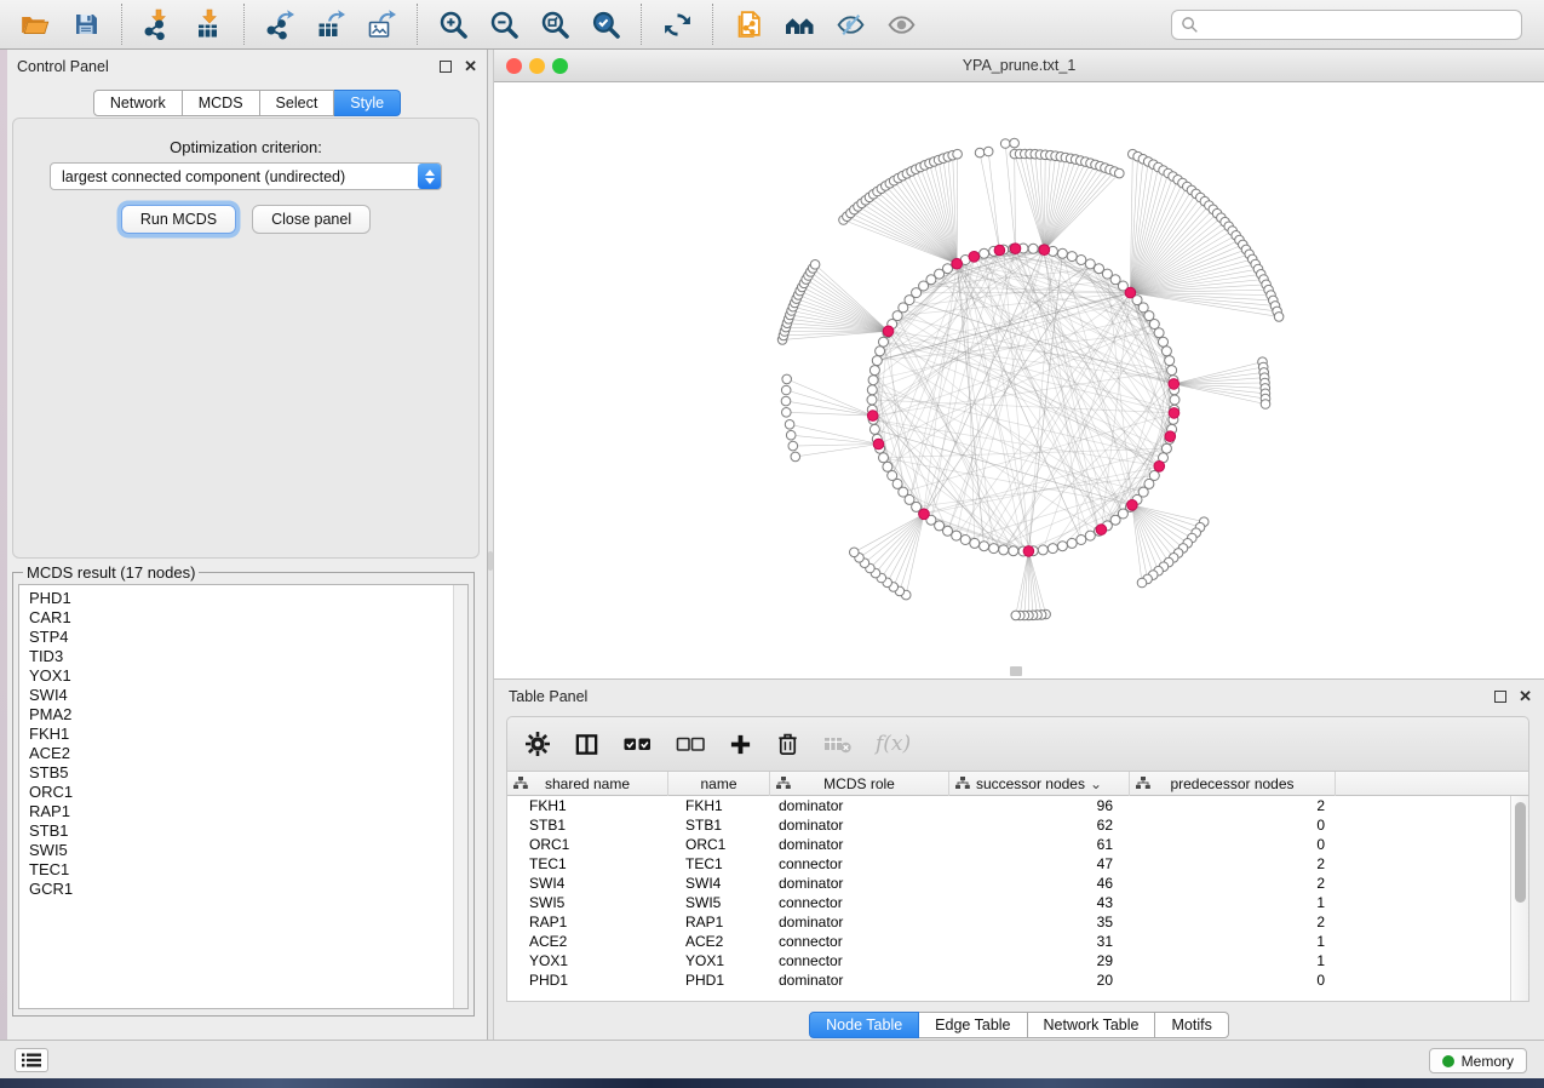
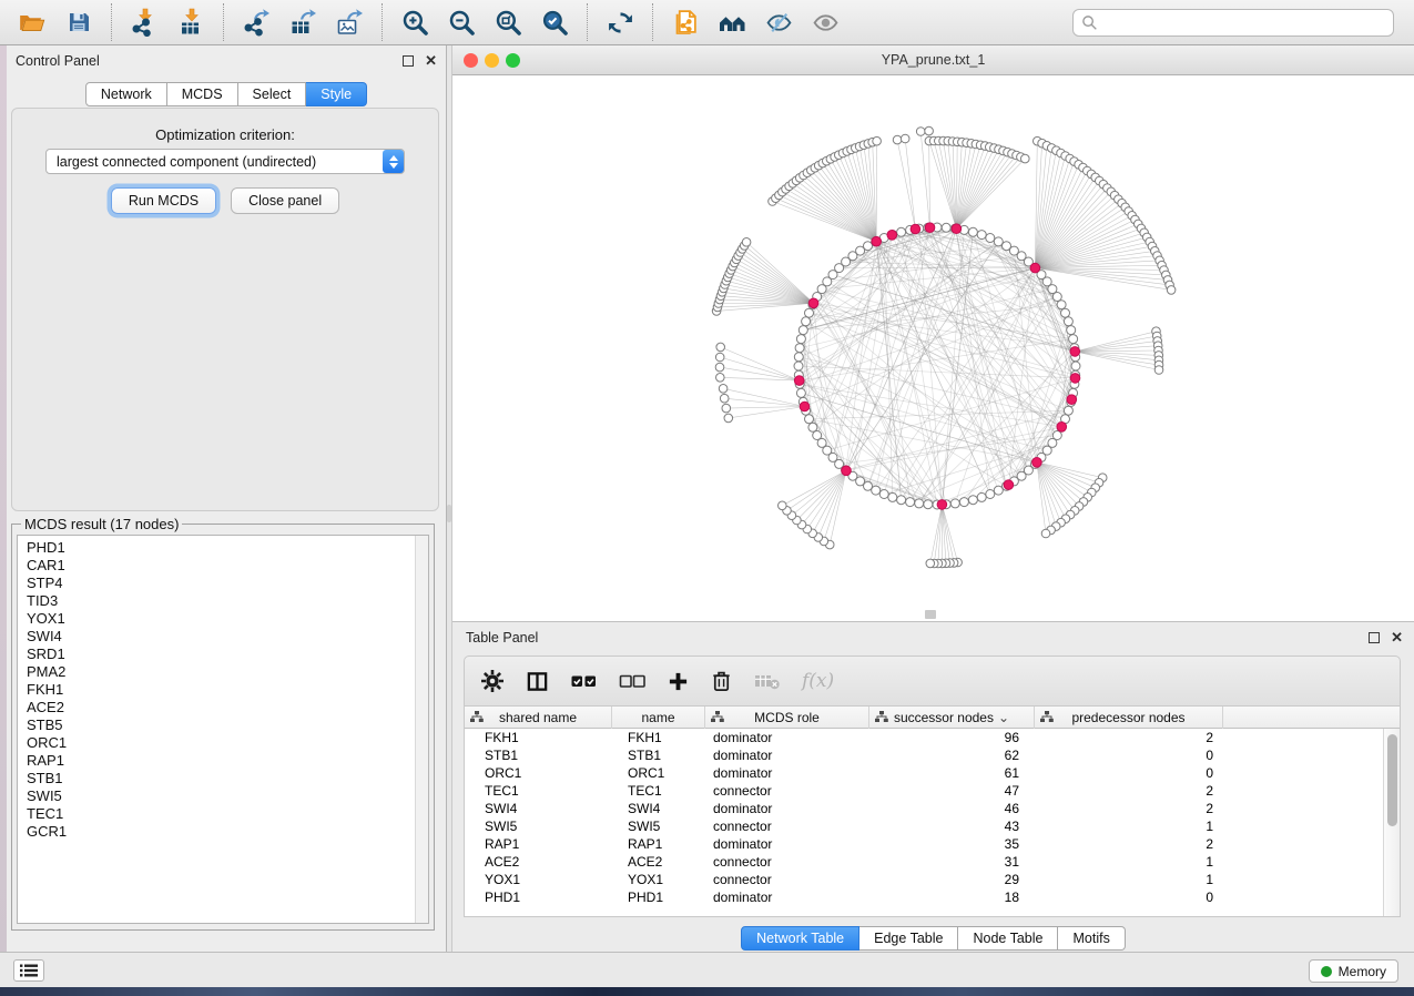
  Control Panel
  ✕
  Network
  MCDS
  Select
  Style
  Optimization criterion:
  largest connected component (undirected)
  Run MCDS
  Close panel
  MCDS result (17 nodes)
  PHD1
  CAR1
  STP4
  TID3
  YOX1
  SWI4
+ SRD1
  PMA2
  FKH1
  ACE2
  STB5
  ORC1
  RAP1
  STB1
  SWI5
  TEC1
  GCR1
  YPA_prune.txt_1
  Table Panel
  ✕
  f(x)
  shared name
  name
  MCDS role
  successor nodes
  ⌄
  predecessor nodes
  FKH1
  FKH1
  dominator
  96
  2
  STB1
  STB1
  dominator
  62
  0
  ORC1
  ORC1
  dominator
  61
  0
  TEC1
  TEC1
  connector
  47
  2
  SWI4
  SWI4
  dominator
  46
  2
  SWI5
  SWI5
  connector
  43
  1
  RAP1
  RAP1
  dominator
  35
  2
  ACE2
  ACE2
  connector
  31
  1
  YOX1
  YOX1
  connector
  29
  1
  PHD1
  PHD1
  dominator
- 20
+ 18
  0
- Node Table
+ Network Table
  Edge Table
- Network Table
+ Node Table
  Motifs
  Memory
